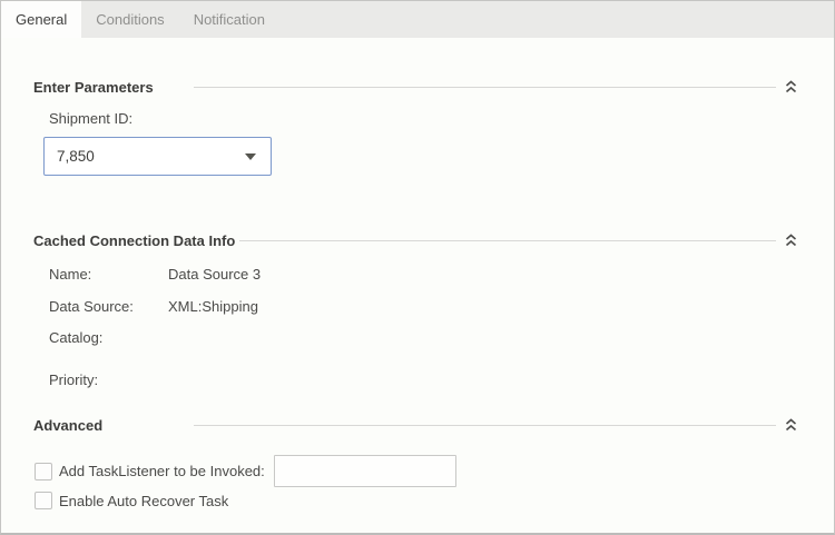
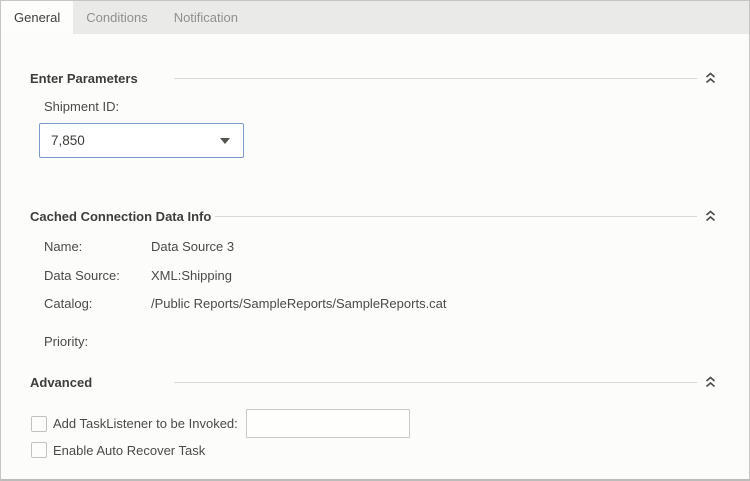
  General
  Conditions
  Notification
  Enter Parameters
  Shipment ID:
  7,850
  Cached Connection Data Info
  Name:
  Data Source 3
  Data Source:
  XML:Shipping
  Catalog:
+ /Public Reports/SampleReports/SampleReports.cat
  Priority:
  Advanced
  Add TaskListener to be Invoked:
  Enable Auto Recover Task
